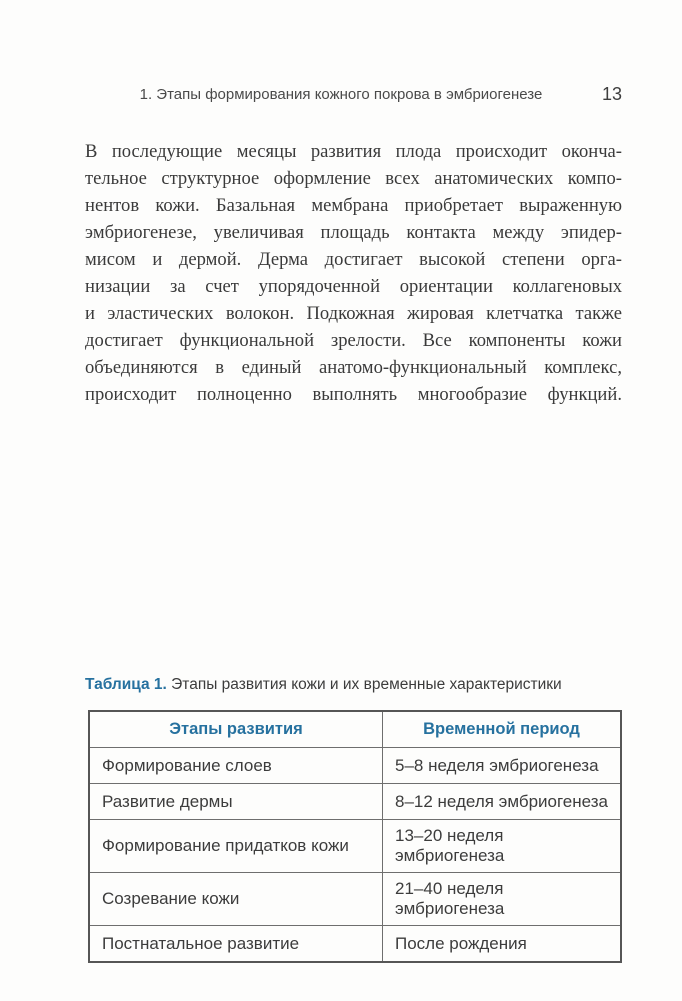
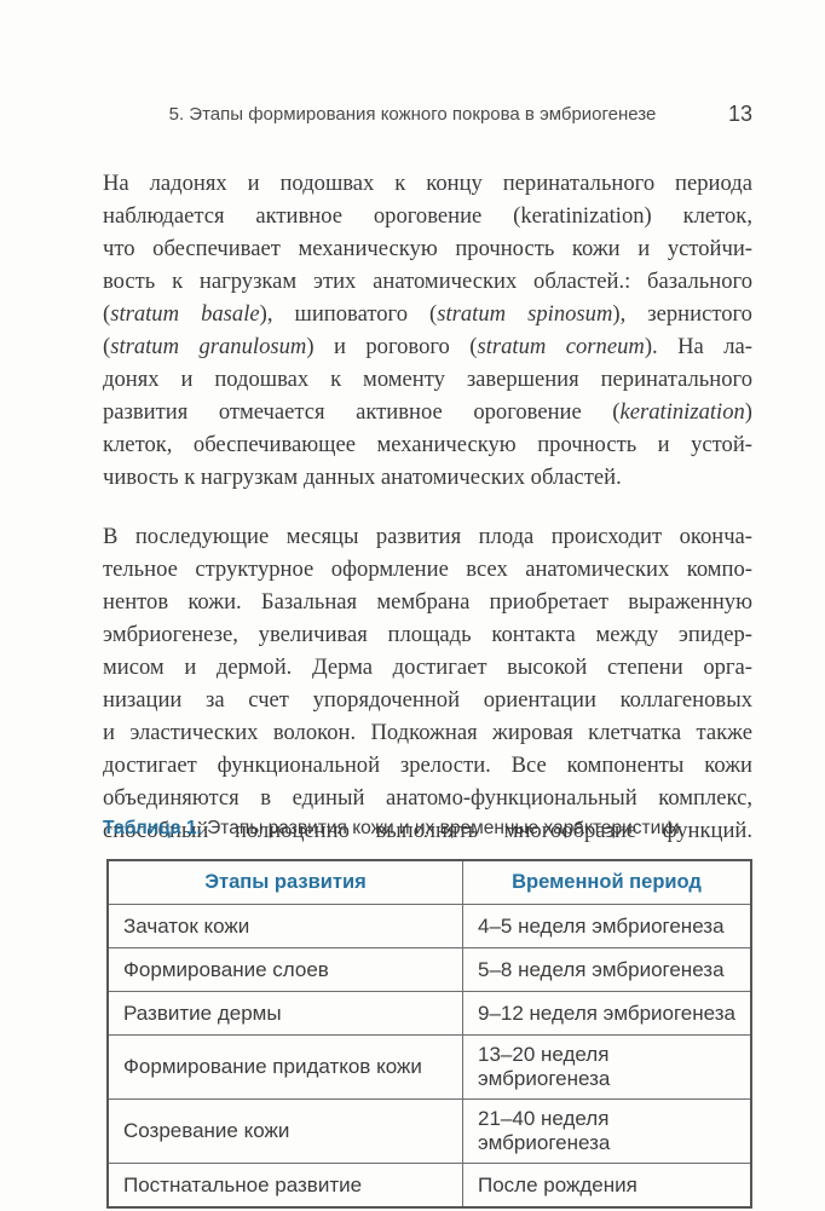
- 1. Этапы формирования кожного покрова в эмбриогенезе
+ 5. Этапы формирования кожного покрова в эмбриогенезе
  13
+ На ладонях и подошвах к концу перинатального периода
+ наблюдается активное ороговение (keratinization) клеток,
+ что обеспечивает механическую прочность кожи и устойчи-
+ вость к нагрузкам этих анатомических областей.: базального
+ (stratum basale), шиповатого (stratum spinosum), зернистого
+ (stratum granulosum) и рогового (stratum corneum). На ла-
+ донях и подошвах к моменту завершения перинатального
+ развития отмечается активное ороговение (keratinization)
+ клеток, обеспечивающее механическую прочность и устой-
+ чивость к нагрузкам данных анатомических областей.
  В последующие месяцы развития плода происходит оконча-
  тельное структурное оформление всех анатомических компо-
  нентов кожи. Базальная мембрана приобретает выраженную
  эмбриогенезе, увеличивая площадь контакта между эпидер-
  мисом и дермой. Дерма достигает высокой степени орга-
  низации за счет упорядоченной ориентации коллагеновых
  и эластических волокон. Подкожная жировая клетчатка также
  достигает функциональной зрелости. Все компоненты кожи
  объединяются в единый анатомо-функциональный комплекс,
- происходит полноценно выполнять многообразие функций.
+ способный полноценно выполнять многообразие функций.
  Таблица 1. Этапы развития кожи и их временные характеристики
  Этапы развития	Временной период
+ Зачаток кожи	4–5 неделя эмбриогенеза
  Формирование слоев	5–8 неделя эмбриогенеза
- Развитие дермы	8–12 неделя эмбриогенеза
+ Развитие дермы	9–12 неделя эмбриогенеза
  Формирование придатков кожи	13–20 неделя эмбриогенеза
  Созревание кожи	21–40 неделя эмбриогенеза
  Постнатальное развитие	После рождения
